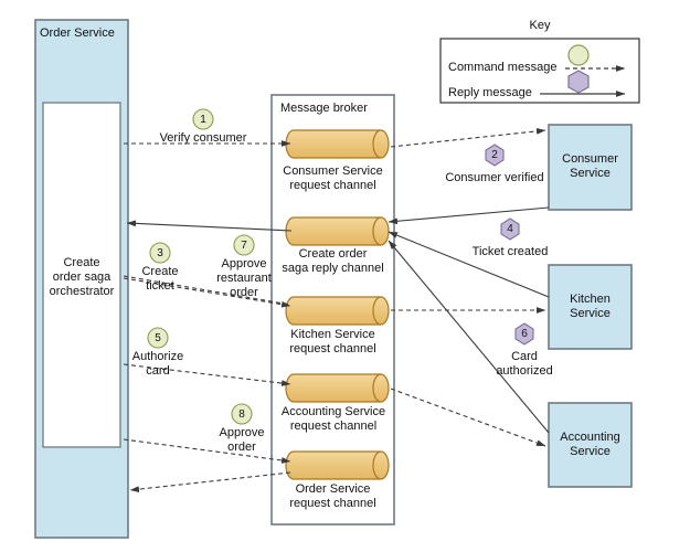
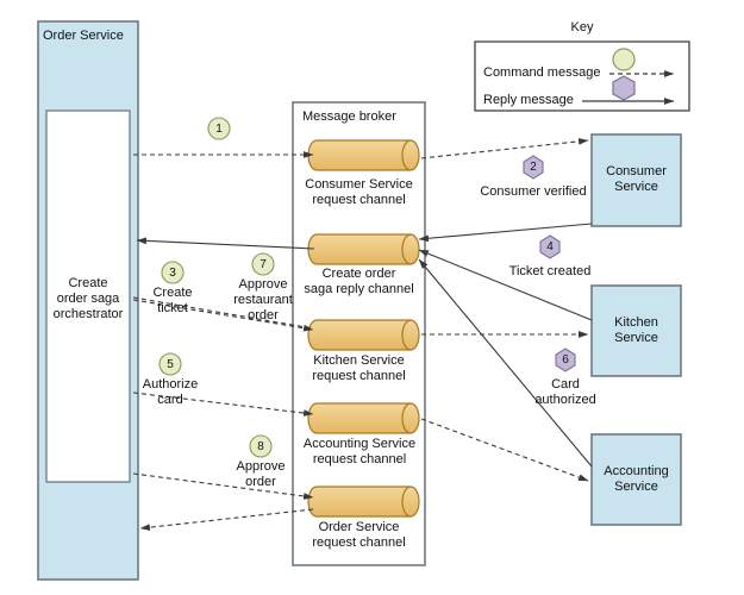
  Order Service
  Create
  order saga
  orchestrator
  Message broker
  Consumer Service
  request channel
  Create order
  saga reply channel
  Kitchen Service
  request channel
  Accounting Service
  request channel
  Order Service
  request channel
  Consumer
  Service
  Kitchen
  Service
  Accounting
  Service
  Key
  Command message
  Reply message
- Verify consumer
  Consumer verified
  Create
  ticket
  Ticket created
  Authorize
  card
  Card
  authorized
  Approve
  restaurant
  order
  Approve
  order
  1
  2
  3
  4
  5
  6
  7
  8
